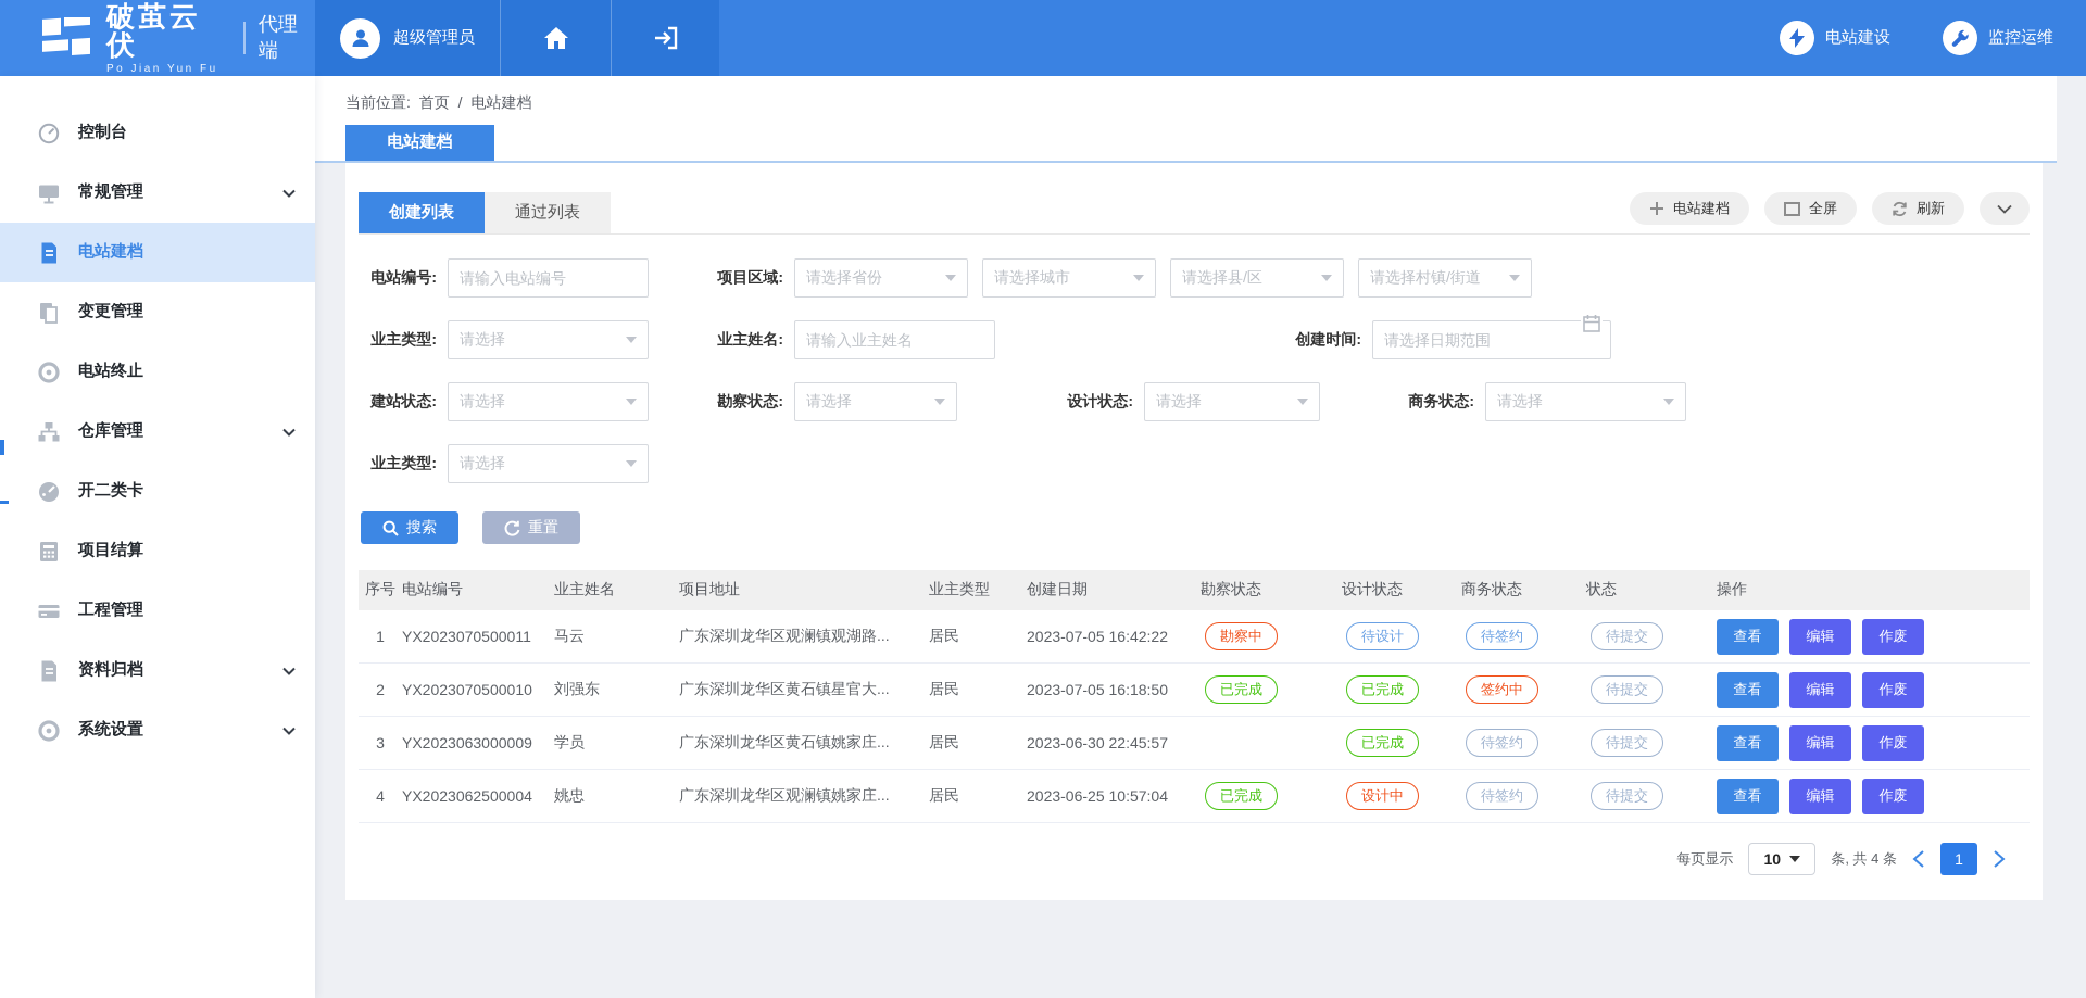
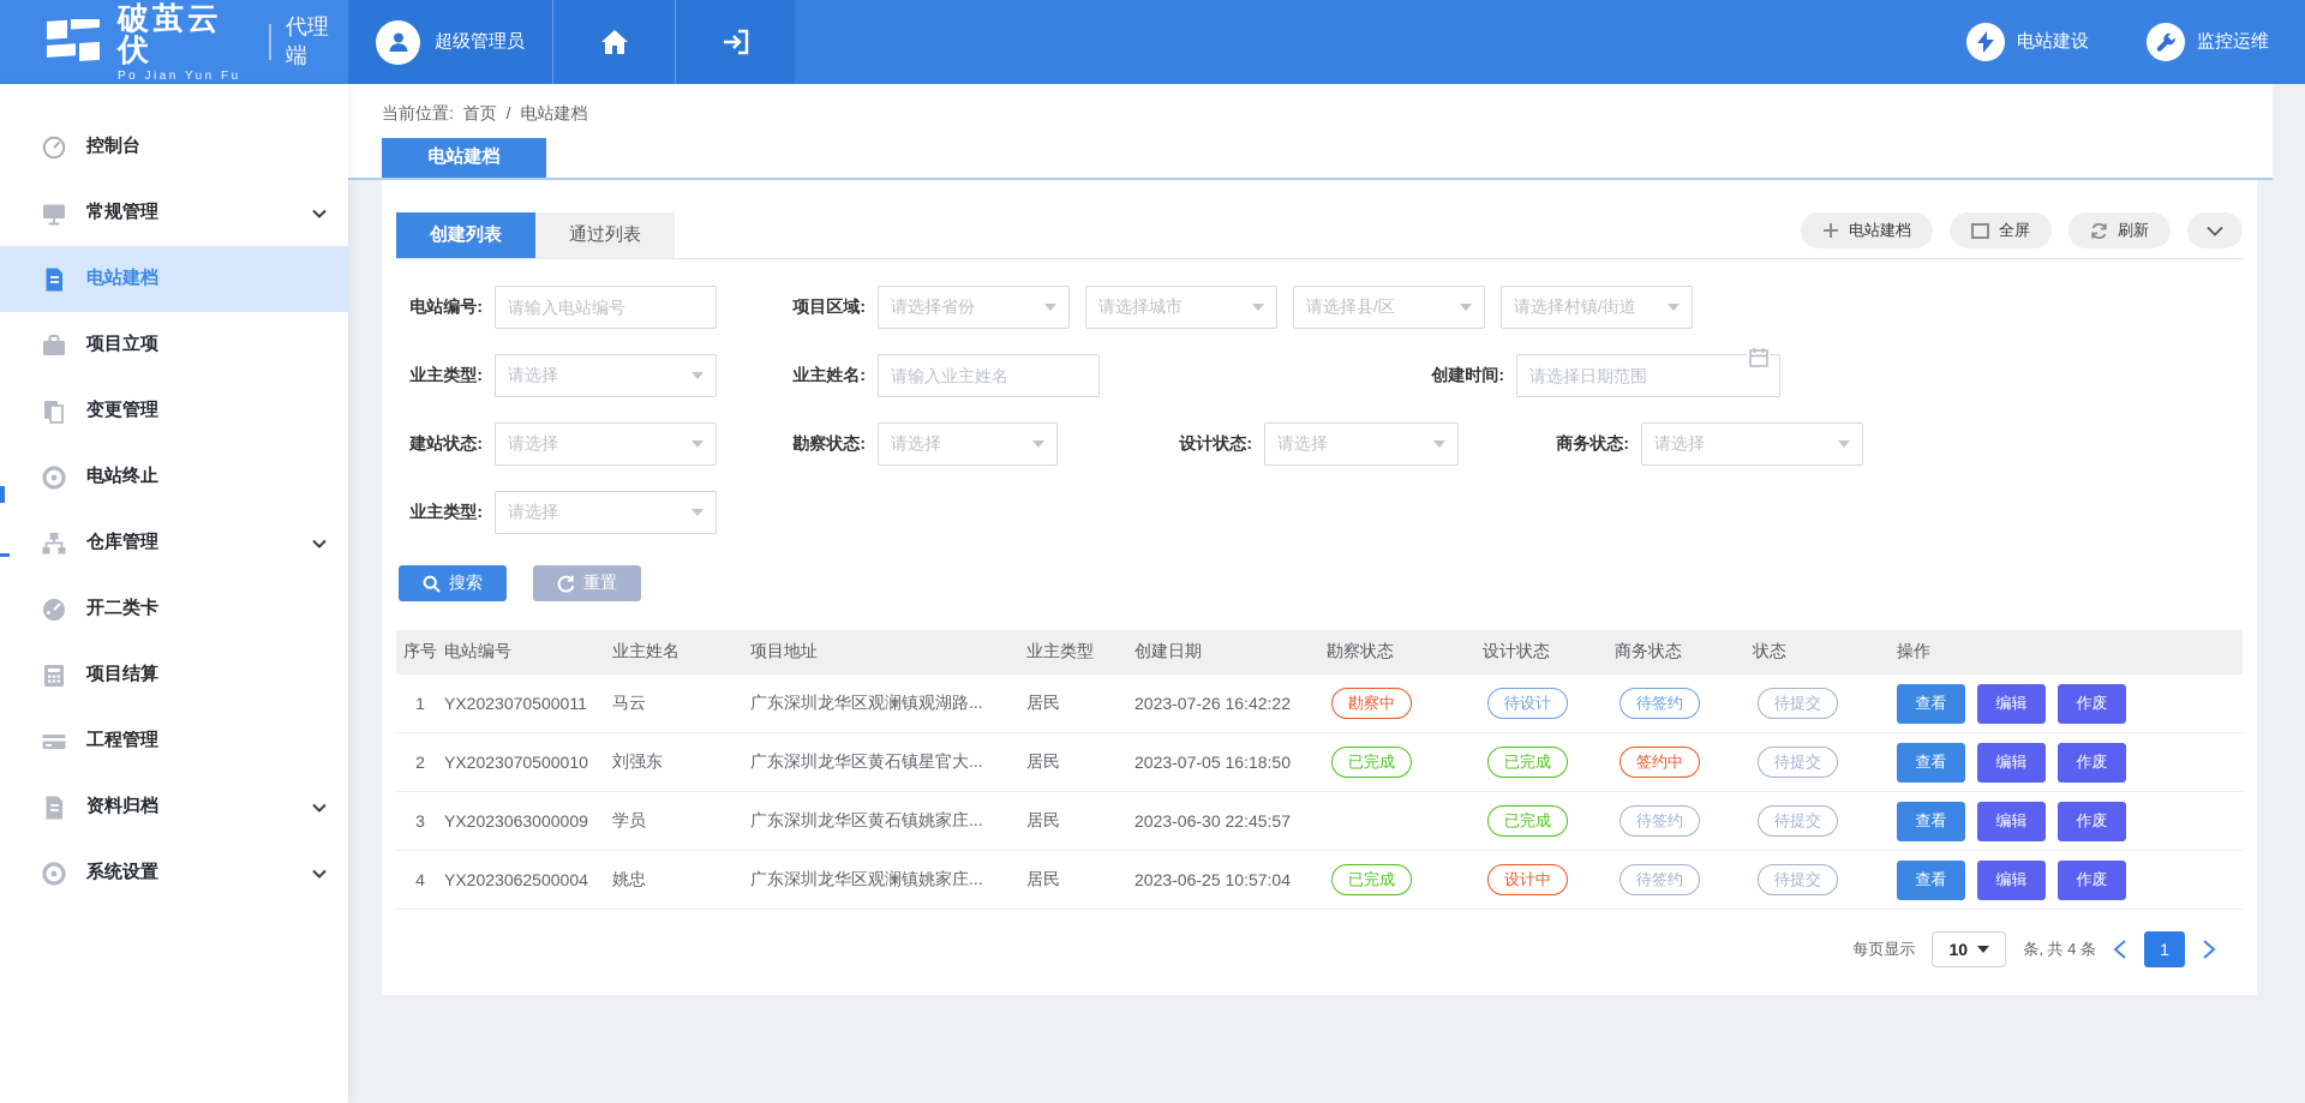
  破茧云伏
  Po Jian Yun Fu
  代理端
  超级管理员
  电站建设
  监控运维
  控制台
  常规管理
  电站建档
+ 项目立项
  变更管理
  电站终止
  仓库管理
  开二类卡
  项目结算
  工程管理
  资料归档
  系统设置
  当前位置: 首页 / 电站建档
  电站建档
  创建列表
  通过列表
  电站建档
  全屏
  刷新
  电站编号:
  请输入电站编号
  项目区域:
  请选择省份
  请选择城市
  请选择县/区
  请选择村镇/街道
  业主类型:
  请选择
  业主姓名:
  请输入业主姓名
  创建时间:
  请选择日期范围
  建站状态:
  请选择
  勘察状态:
  请选择
  设计状态:
  请选择
  商务状态:
  请选择
  业主类型:
  请选择
  搜索
  重置
  序号
  电站编号
  业主姓名
  项目地址
  业主类型
  创建日期
  勘察状态
  设计状态
  商务状态
  状态
  操作
  1
  YX2023070500011
  马云
  广东深圳龙华区观澜镇观湖路...
  居民
- 2023-07-05 16:42:22
+ 2023-07-26 16:42:22
  勘察中
  待设计
  待签约
  待提交
  查看
  编辑
  作废
  2
  YX2023070500010
  刘强东
  广东深圳龙华区黄石镇星官大...
  居民
  2023-07-05 16:18:50
  已完成
  已完成
  签约中
  待提交
  查看
  编辑
  作废
  3
  YX2023063000009
  学员
  广东深圳龙华区黄石镇姚家庄...
  居民
  2023-06-30 22:45:57
  已完成
  待签约
  待提交
  查看
  编辑
  作废
  4
  YX2023062500004
  姚忠
  广东深圳龙华区观澜镇姚家庄...
  居民
  2023-06-25 10:57:04
  已完成
  设计中
  待签约
  待提交
  查看
  编辑
  作废
  每页显示
  10
  条, 共 4 条
  1
